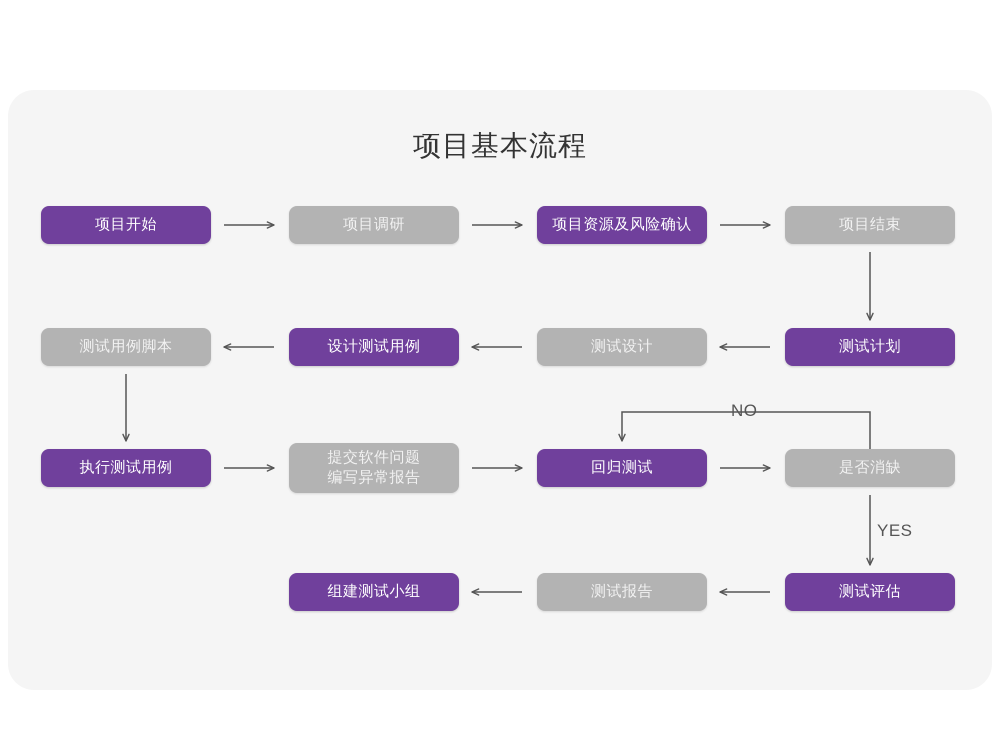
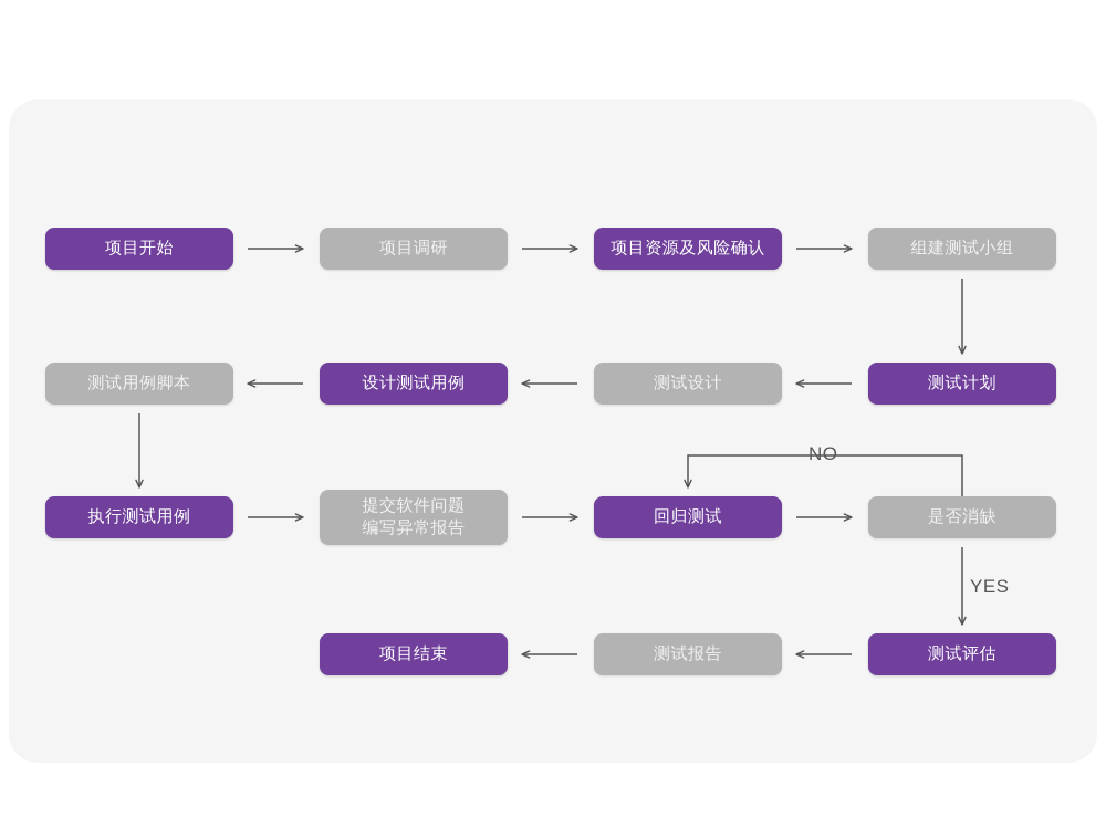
- 项目基本流程
  NO
  YES
  项目开始
  项目调研
  项目资源及风险确认
- 项目结束
+ 组建测试小组
  测试计划
  测试设计
  设计测试用例
  测试用例脚本
  执行测试用例
  提交软件问题
  编写异常报告
  回归测试
  是否消缺
  测试评估
  测试报告
- 组建测试小组
+ 项目结束
